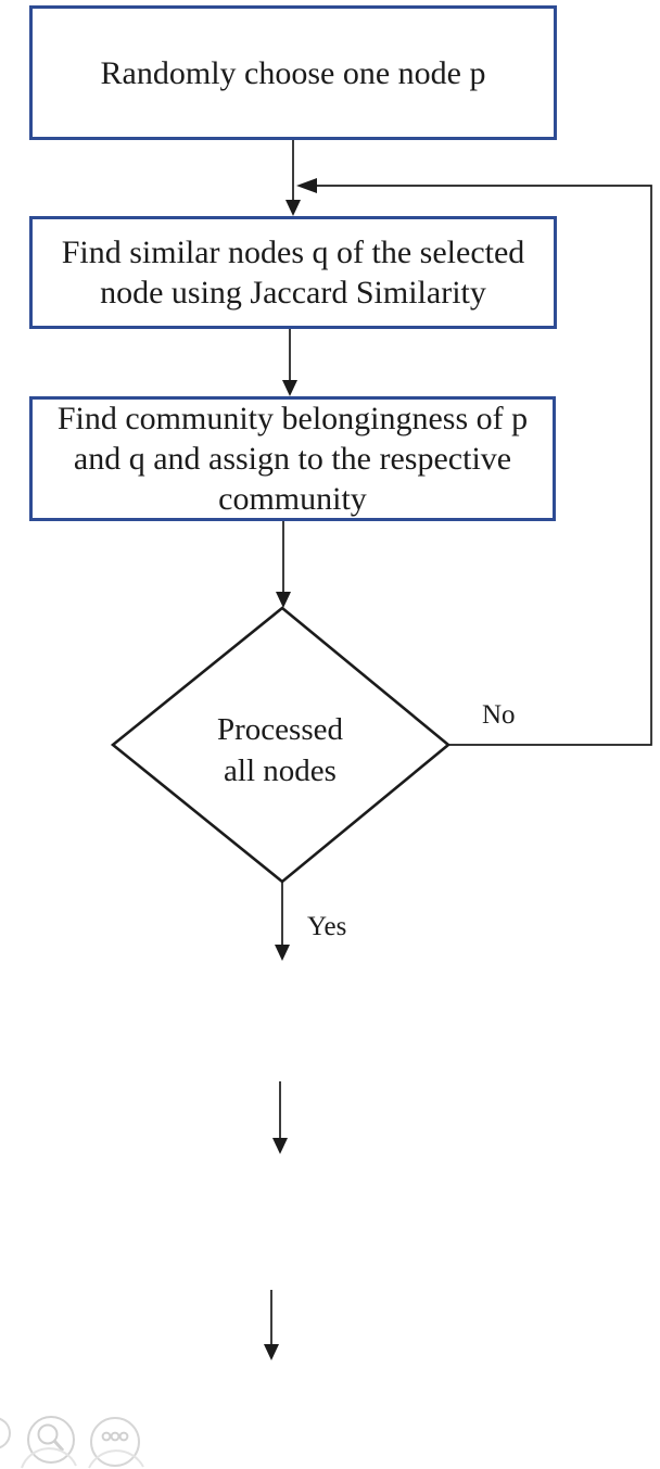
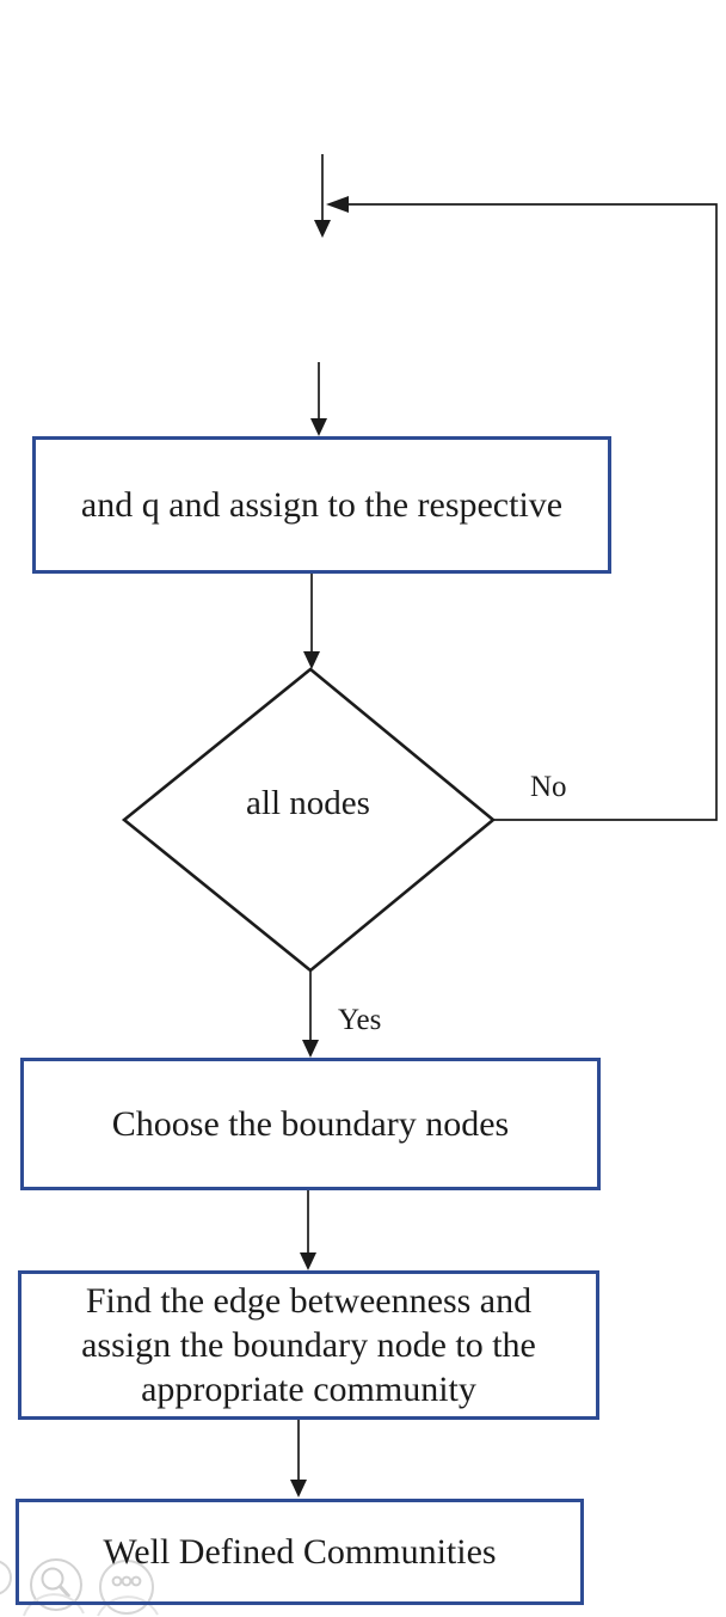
- Randomly choose one node p
- Find similar nodes q of the selected
- node using Jaccard Similarity
- Find community belongingness of p
  and q and assign to the respective
- community
- Processed
  all nodes
  No
  Yes
+ Choose the boundary nodes
+ Find the edge betweenness and
+ assign the boundary node to the
+ appropriate community
+ Well Defined Communities
